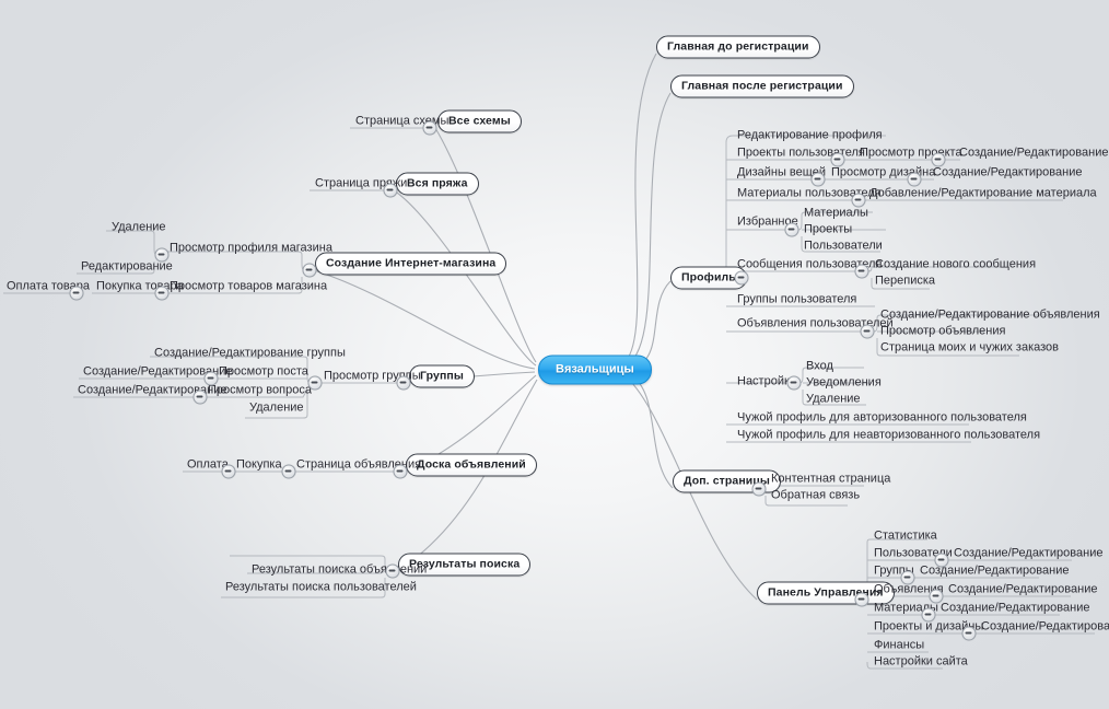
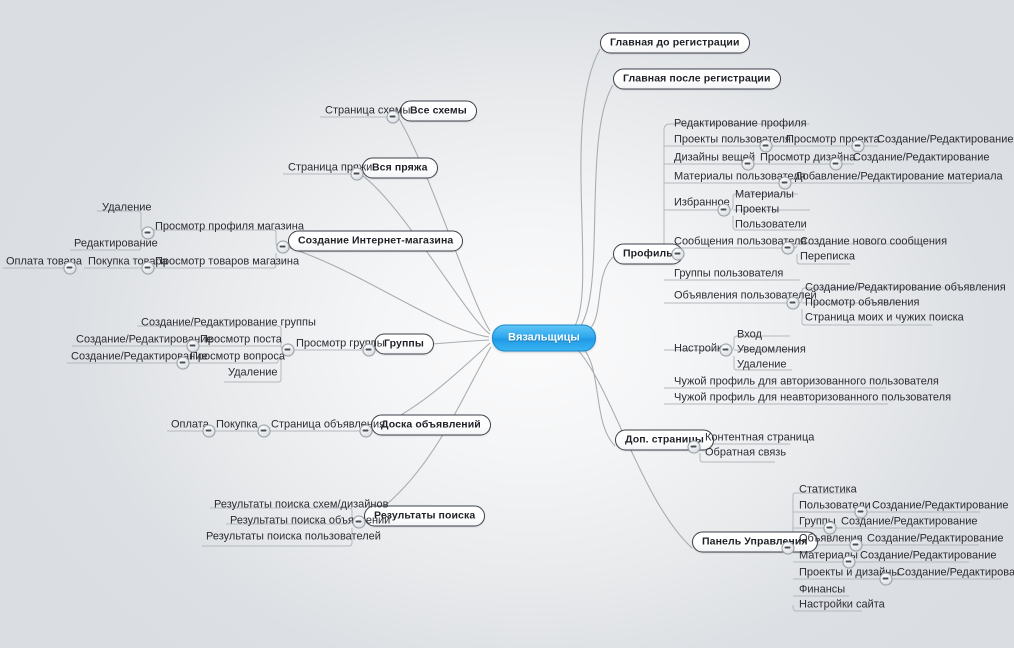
  Вязальщицы
  Главная до регистрации
  Главная после регистрации
  Профиль
  Доп. страницы
  Панель Управлния
  Все схемы
  Вся пряжа
  Создание Интернет-магазина
  Группы
  Доска объявлений
  Результаты поиска
  Редактирование профиля
  Проекты пользовтеля
  Просмотр пркта
  Создание/Редактирование
  Дизайны вещй
  Просмотр дизйна
  Создание/Редактирование
  Материалы пользоваеля
  Добавление/Редактирование материала
  Избранное
  Материалы
  Проекты
  Пользователи
  Сообщения пользоваля
  Создание нового сообщения
  Переписка
  Группы пользователя
  Объявления пользователей
  Создание/Редактирование объявления
  Просмотр объявления
- Страница моих и чужих заказов
+ Страница моих и чужих поиска
  Настрой
  Вход
  Уведомления
  Удаление
  Чужой профиль для авторизованного пользователя
  Чужой профиль для неавторизованного пользователя
  Контентная страница
  Обратная связь
  Статистика
  Пользоватеи
  Создание/Редактирование
  Групп
  Создание/Редактирование
  Объявленя
  Создание/Редактирование
  Материаы
  Создание/Редактирование
  Проекты и дизаы
  Создание/Редактирова
  Финансы
  Настройки сайта
  Страница схмы
  Страница пржи
  Просмотр профиля магазина
  Удаление
  Редактирование
  Просмотр товаров магазина
  Покупка тоара
  Оплата това
  Просмотр групы
  Создание/Редактирование группы
  Просмотр поста
  Создание/Редактировние
  Просмотр вопроса
  Создание/Редактироние
  Удаление
  Страница объявлния
  Покупка
  Оплат
+ Результаты поиска схем/дизайнов
  Результаты поиска объяений
  Результаты поиска пользователей
